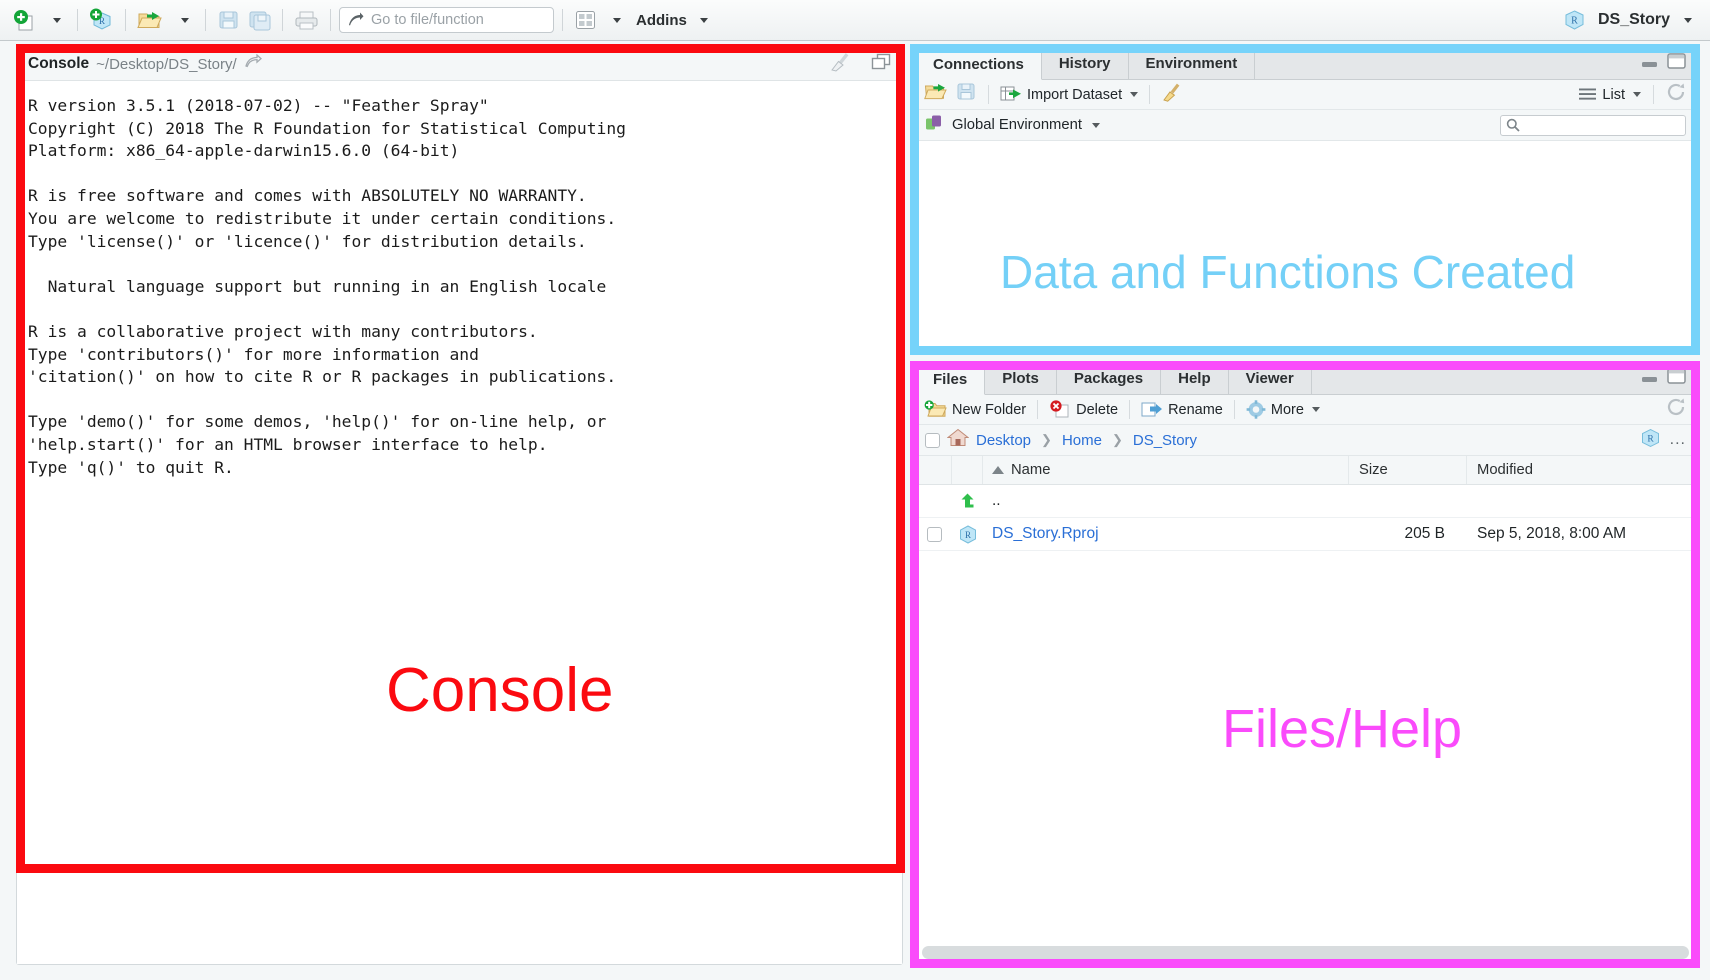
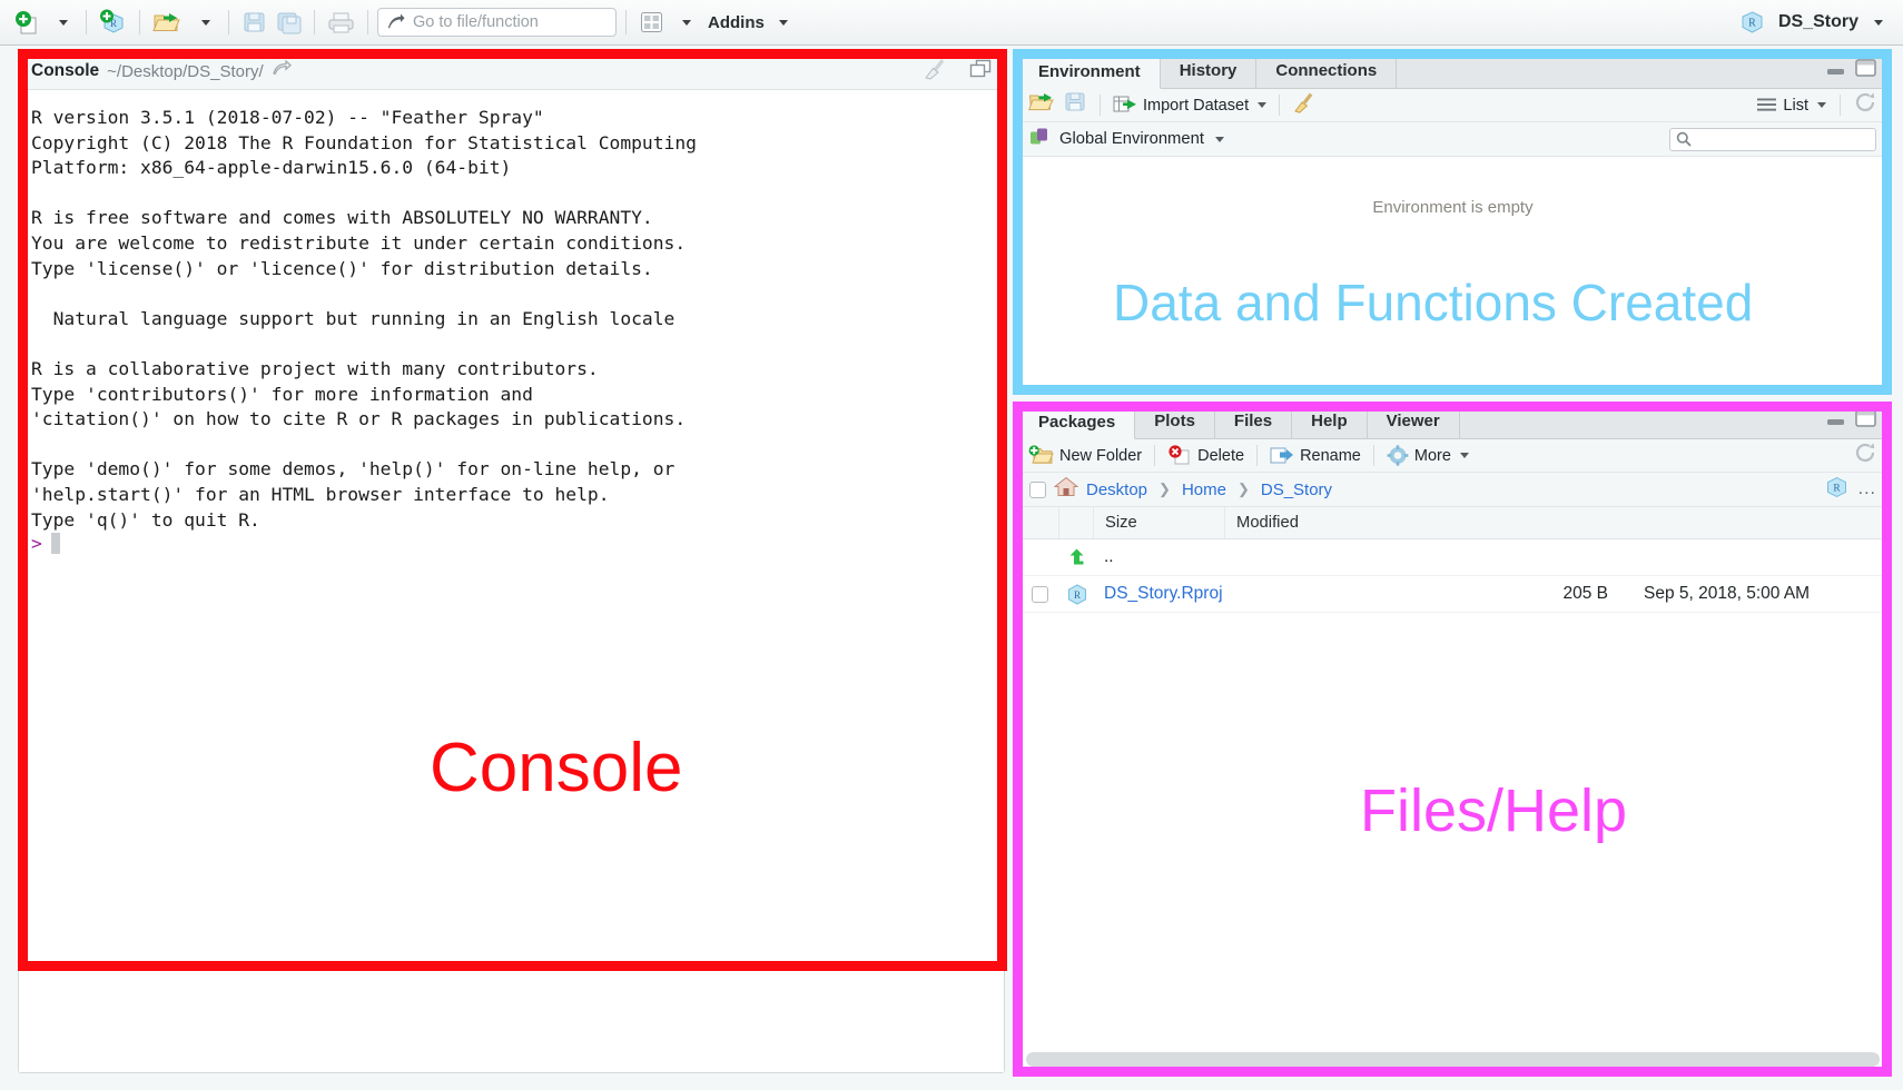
  R
  Go to file/function
  Addins
  R
  DS_Story
  Console
  ~/Desktop/DS_Story/
  R version 3.5.1 (2018-07-02) -- "Feather Spray"
  Copyright (C) 2018 The R Foundation for Statistical Computing
  Platform: x86_64-apple-darwin15.6.0 (64-bit)
  R is free software and comes with ABSOLUTELY NO WARRANTY.
  You are welcome to redistribute it under certain conditions.
  Type 'license()' or 'licence()' for distribution details.
  Natural language support but running in an English locale
  R is a collaborative project with many contributors.
  Type 'contributors()' for more information and
  'citation()' on how to cite R or R packages in publications.
  Type 'demo()' for some demos, 'help()' for on-line help, or
  'help.start()' for an HTML browser interface to help.
  Type 'q()' to quit R.
+ >
- Connections
+ Environment
  History
- Environment
+ Connections
  Import Dataset
  List
  Global Environment
+ Environment is empty
- Files
+ Packages
  Plots
- Packages
+ Files
  Help
  Viewer
  New Folder
  Delete
  Rename
  More
  Desktop
  ❯
  Home
  ❯
  DS_Story
  R
  ...
- Name
  Size
  Modified
  ..
  R
  DS_Story.Rproj
  205 B
- Sep 5, 2018, 8:00 AM
+ Sep 5, 2018, 5:00 AM
  Console
  Data and Functions Created
  Files/Help
